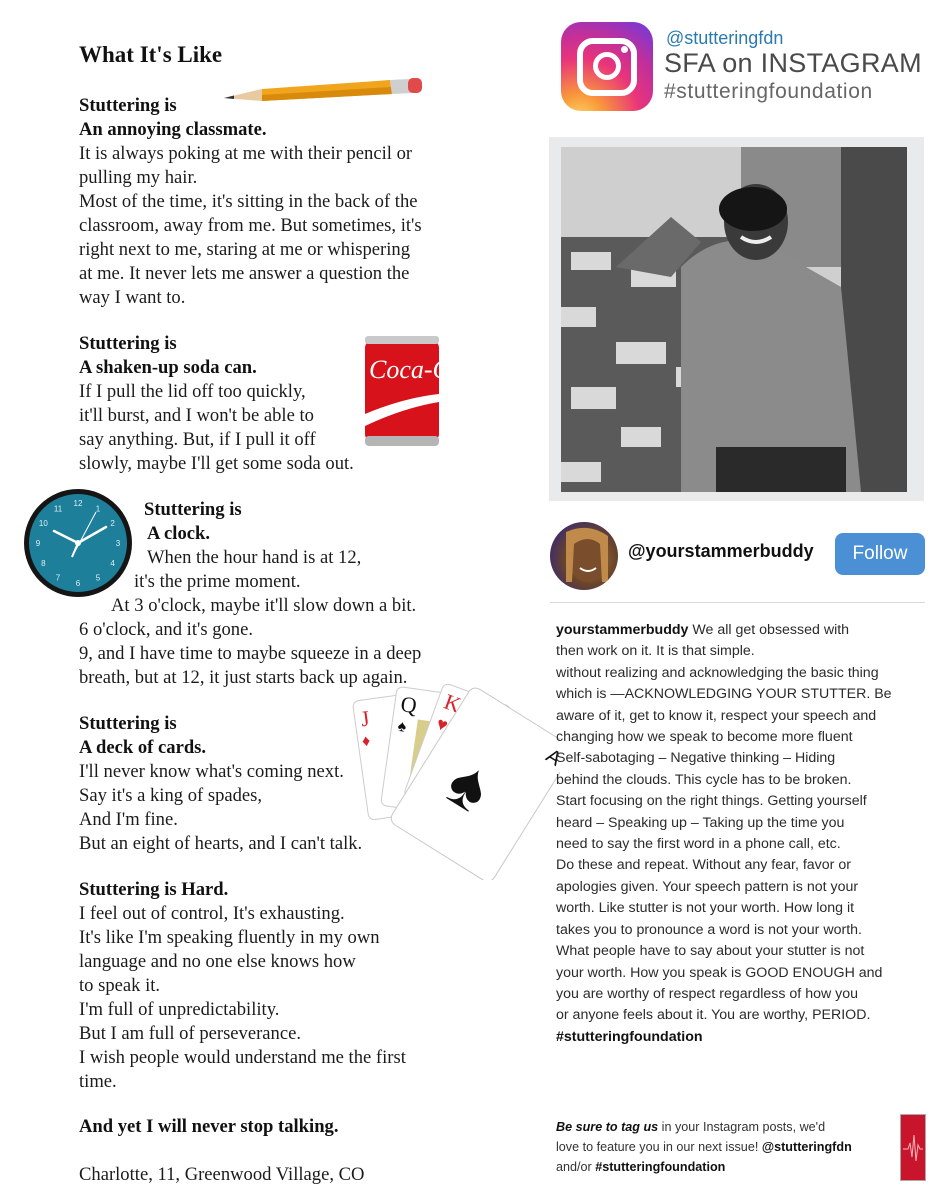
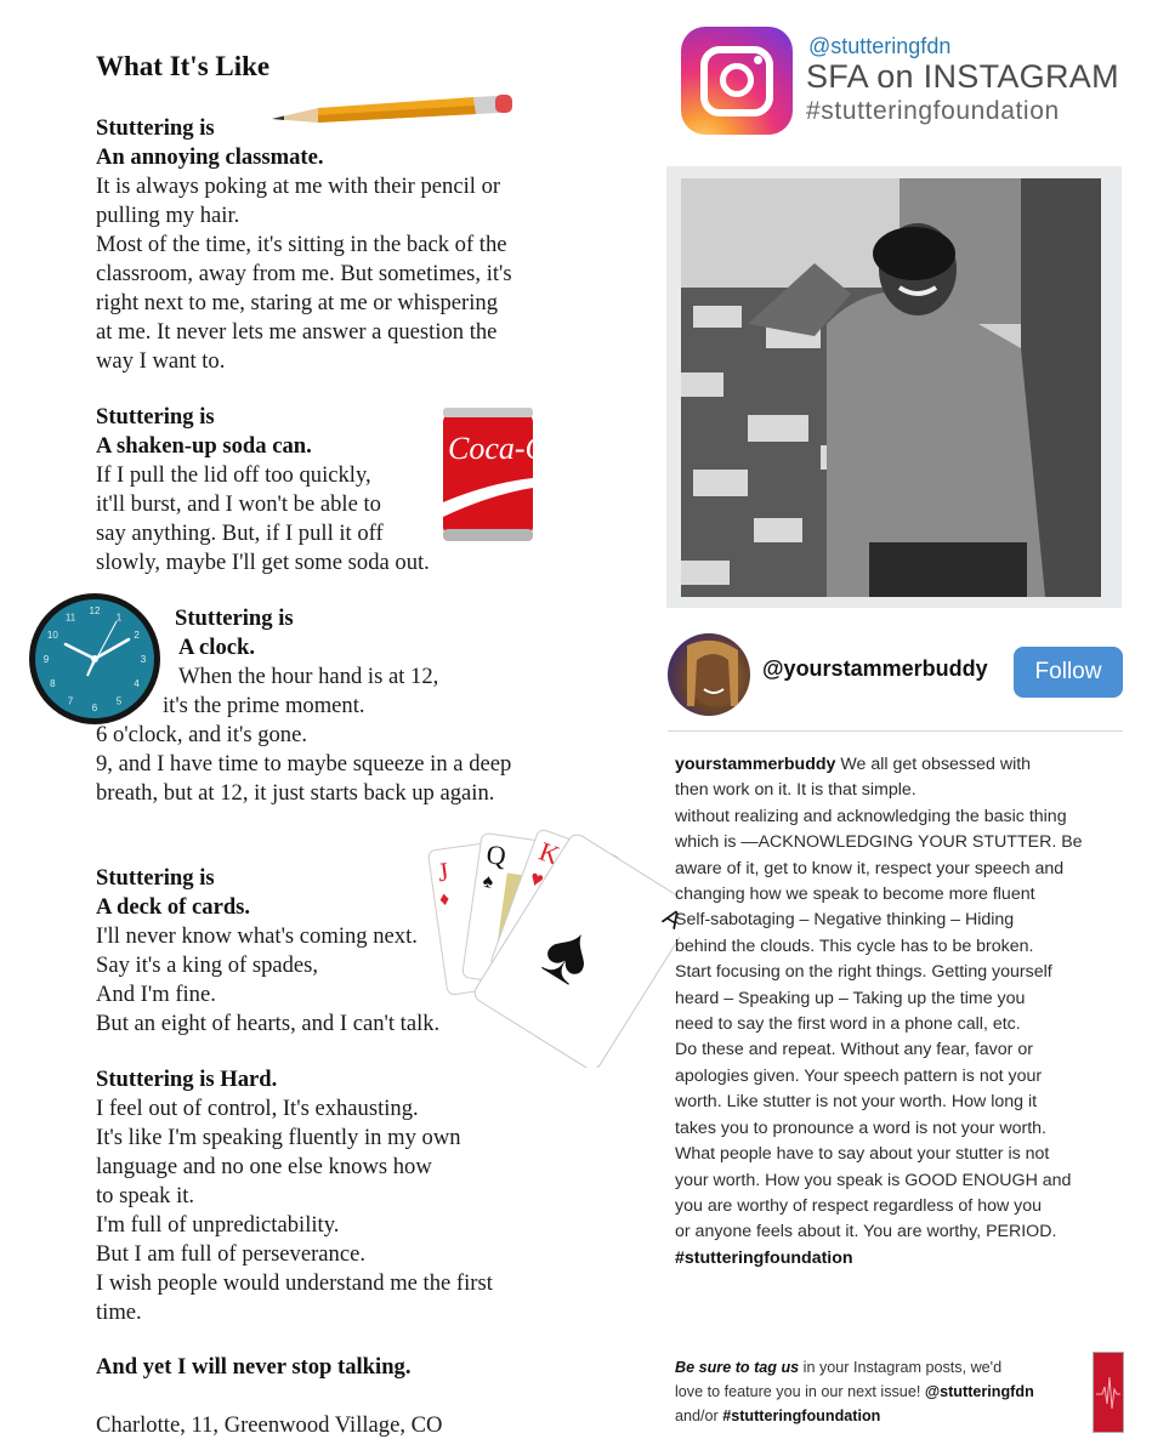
  What It's Like
  Stuttering is
  An annoying classmate.
  It is always poking at me with their pencil or
  pulling my hair.
  Most of the time, it's sitting in the back of the
  classroom, away from me. But sometimes, it's
  right next to me, staring at me or whispering
  at me. It never lets me answer a question the
  way I want to.
  Stuttering is
  A shaken-up soda can.
  If I pull the lid off too quickly,
  it'll burst, and I won't be able to
  say anything. But, if I pull it off
  slowly, maybe I'll get some soda out.
  Stuttering is
  A clock.
  When the hour hand is at 12,
  it's the prime moment.
- At 3 o'clock, maybe it'll slow down a bit.
  6 o'clock, and it's gone.
  9, and I have time to maybe squeeze in a deep
  breath, but at 12, it just starts back up again.
  Stuttering is
  A deck of cards.
  I'll never know what's coming next.
  Say it's a king of spades,
  And I'm fine.
  But an eight of hearts, and I can't talk.
  Stuttering is Hard.
  I feel out of control, It's exhausting.
  It's like I'm speaking fluently in my own
  language and no one else knows how
  to speak it.
  I'm full of unpredictability.
  But I am full of perseverance.
  I wish people would understand me the first
  time.
  And yet I will never stop talking.
  Charlotte, 11, Greenwood Village, CO
  12
  1
  2
  3
  4
  5
  6
  7
  8
  9
  10
  11
  @stutteringfdn
  SFA on INSTAGRAM
  #stutteringfoundation
  @yourstammerbuddy
  Follow
  yourstammerbuddy We all get obsessed with
  then work on it. It is that simple.
  without realizing and acknowledging the basic thing
  which is —ACKNOWLEDGING YOUR STUTTER. Be
  aware of it, get to know it, respect your speech and
  changing how we speak to become more fluent
  Self-sabotaging – Negative thinking – Hiding
  behind the clouds. This cycle has to be broken.
  Start focusing on the right things. Getting yourself
  heard – Speaking up – Taking up the time you
  need to say the first word in a phone call, etc.
  Do these and repeat. Without any fear, favor or
  apologies given. Your speech pattern is not your
  worth. Like stutter is not your worth. How long it
  takes you to pronounce a word is not your worth.
  What people have to say about your stutter is not
  your worth. How you speak is GOOD ENOUGH and
  you are worthy of respect regardless of how you
  or anyone feels about it. You are worthy, PERIOD.
  #stutteringfoundation
  Be sure to tag us in your Instagram posts, we'd
  love to feature you in our next issue! @stutteringfdn
  and/or #stutteringfoundation
